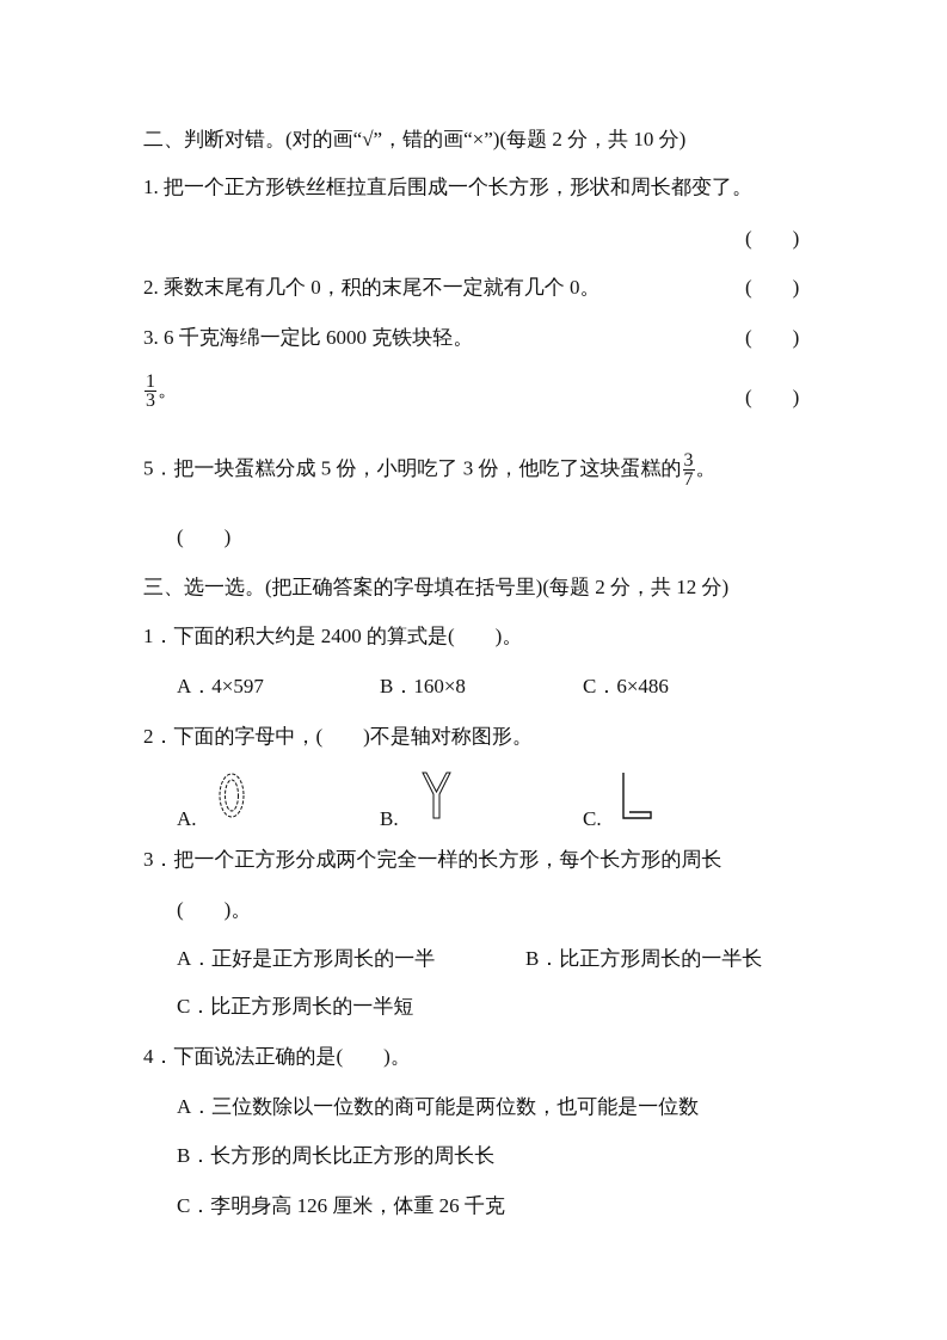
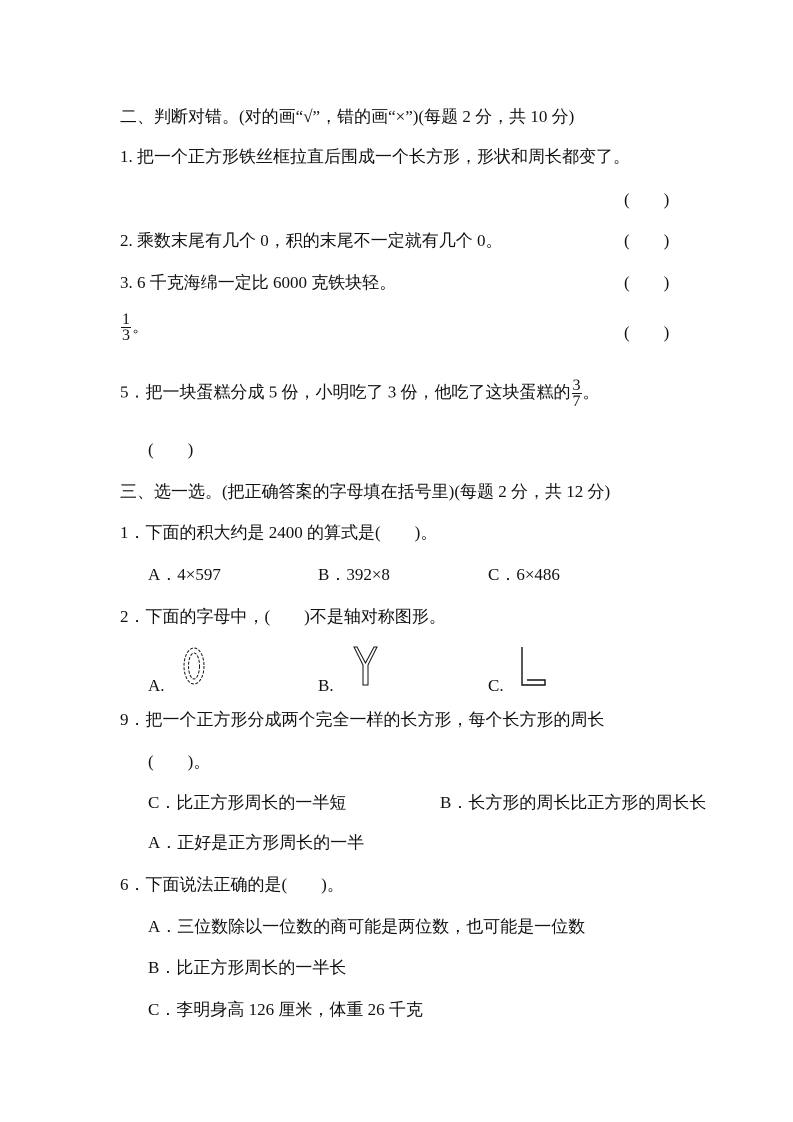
  二、判断对错。(对的画“√”，错的画“×”)(每题 2 分，共 10 分)
  1. 把一个正方形铁丝框拉直后围成一个长方形，形状和周长都变了。
  ( )
  2. 乘数末尾有几个 0，积的末尾不一定就有几个 0。
  ( )
  3. 6 千克海绵一定比 6000 克铁块轻。
  ( )
  1
  3
  。
  ( )
  5．把一块蛋糕分成 5 份，小明吃了 3 份，他吃了这块蛋糕的
  3
  7
  。
  ( )
  三、选一选。(把正确答案的字母填在括号里)(每题 2 分，共 12 分)
  1．下面的积大约是 2400 的算式是( )。
  A．4×597
- B．160×8
+ B．392×8
  C．6×486
  2．下面的字母中，( )不是轴对称图形。
  A.
  B.
  C.
- 3．把一个正方形分成两个完全一样的长方形，每个长方形的周长
+ 9．把一个正方形分成两个完全一样的长方形，每个长方形的周长
  ( )。
- A．正好是正方形周长的一半
+ C．比正方形周长的一半短
- B．比正方形周长的一半长
+ B．长方形的周长比正方形的周长长
- C．比正方形周长的一半短
+ A．正好是正方形周长的一半
- 4．下面说法正确的是( )。
+ 6．下面说法正确的是( )。
  A．三位数除以一位数的商可能是两位数，也可能是一位数
- B．长方形的周长比正方形的周长长
+ B．比正方形周长的一半长
  C．李明身高 126 厘米，体重 26 千克
